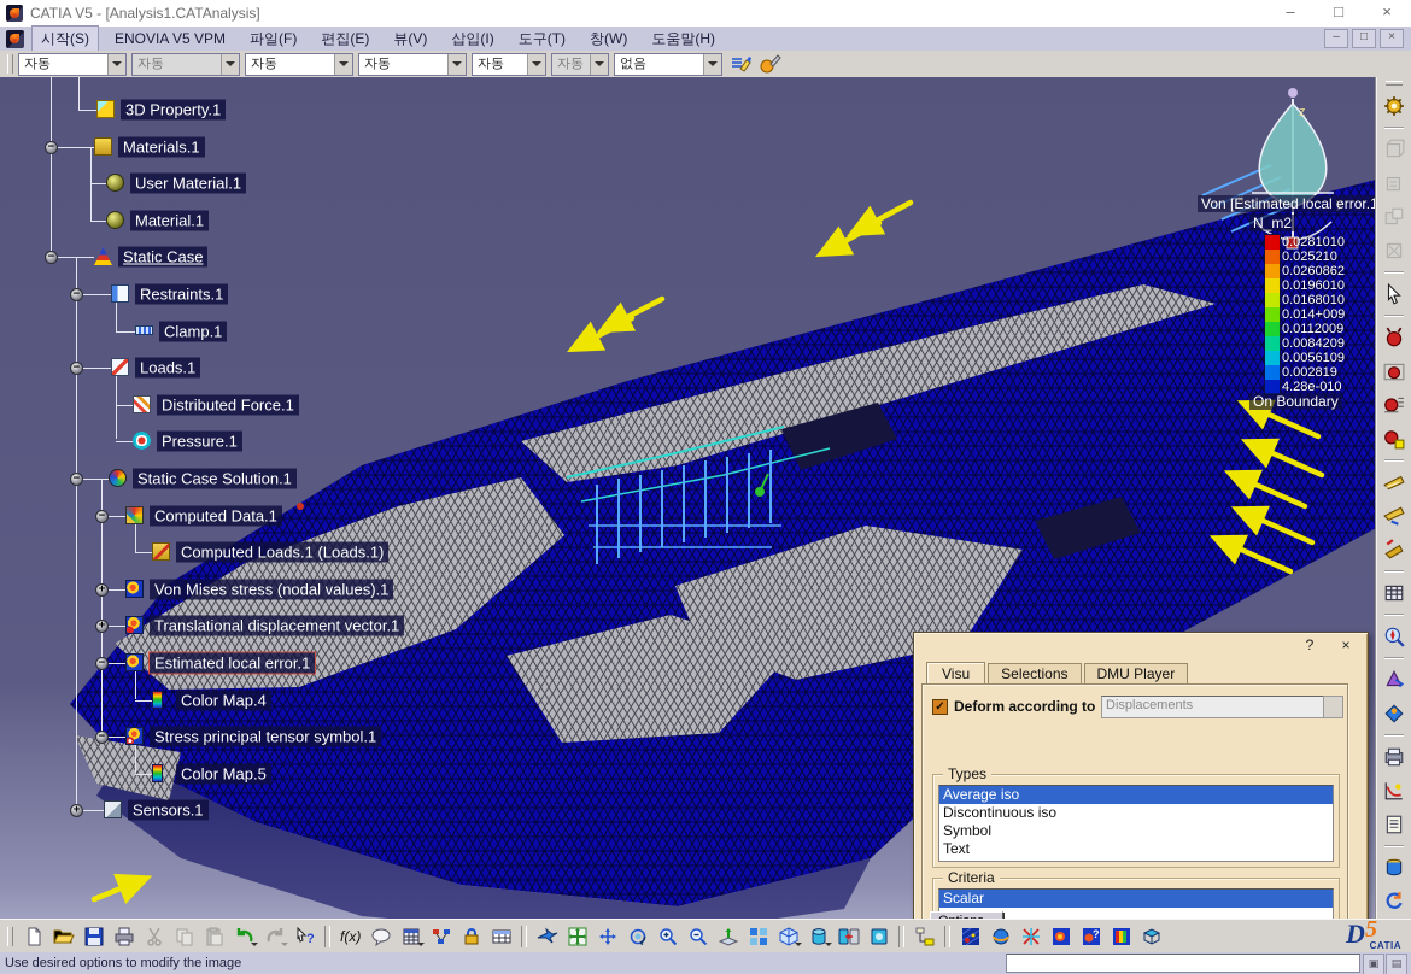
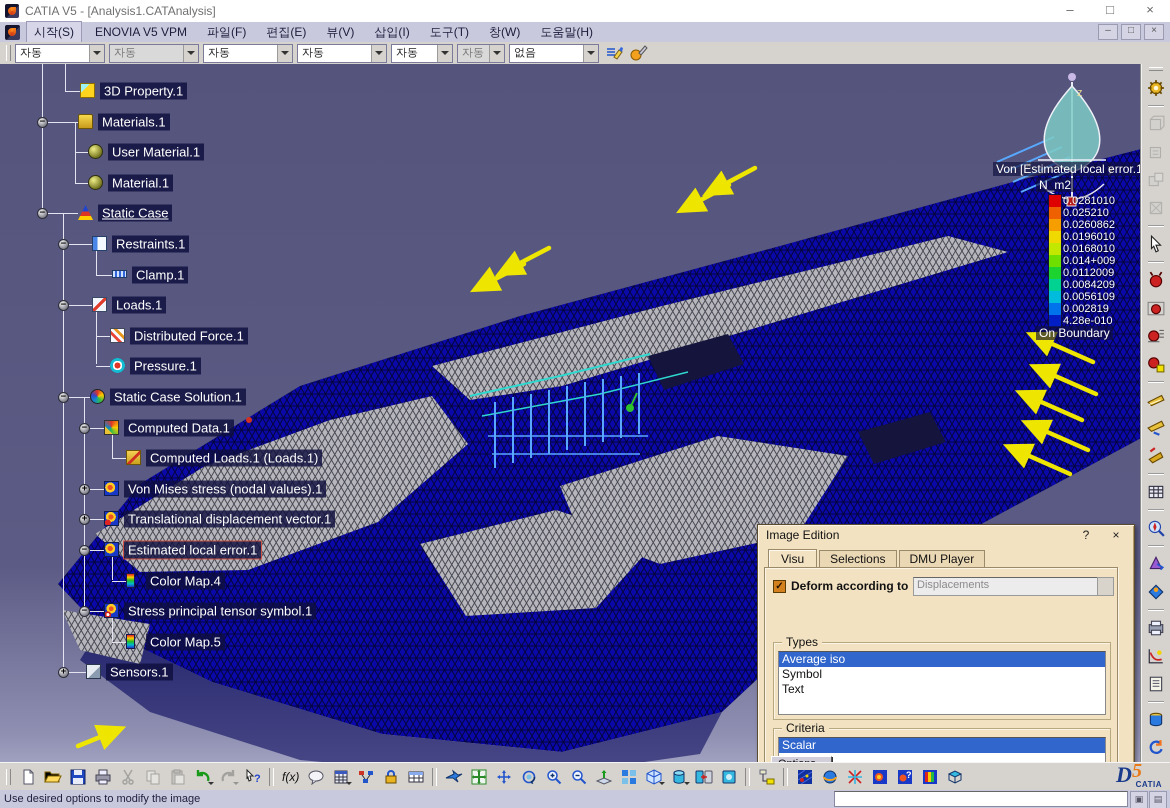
  CATIA V5 - [Analysis1.CATAnalysis]
  –
  □
  ×
  시작(S)
  ENOVIA V5 VPM
  파일(F)
  편집(E)
  뷰(V)
  삽입(I)
  도구(T)
  창(W)
  도움말(H)
  –
  □
  ×
  자동
  자동
  자동
  자동
  자동
  자동
  없음
  z
  x
  y
  3D Property.1
  −
  Materials.1
  User Material.1
  Material.1
  −
  Static Case
  −
  Restraints.1
  Clamp.1
  −
  Loads.1
  Distributed Force.1
  Pressure.1
  −
  Static Case Solution.1
  −
  Computed Data.1
  Computed Loads.1 (Loads.1)
  +
  Von Mises stress (nodal values).1
  +
  Translational displacement vector.1
  −
  Estimated local error.1
  Color Map.4
  −
  Stress principal tensor symbol.1
  Color Map.5
  +
  Sensors.1
  Von [Estimated local error.1
  N_m2
  0.0281010
  0.025210
  0.0260862
  0.0196010
  0.0168010
  0.014+009
  0.0112009
  0.0084209
  0.0056109
  0.002819
  4.28e-010
  On Boundary
+ Image Edition
  ?
  ×
  Visu
  Selections
  DMU Player
  ✓
  Deform according to
  Displacements
  Types
  Average iso
- Discontinuous iso
  Symbol
  Text
  Criteria
  Scalar
  ?
  f(x)
  ?
  D
  5
  CATIA
  Use desired options to modify the image
  ▣
  ▤
